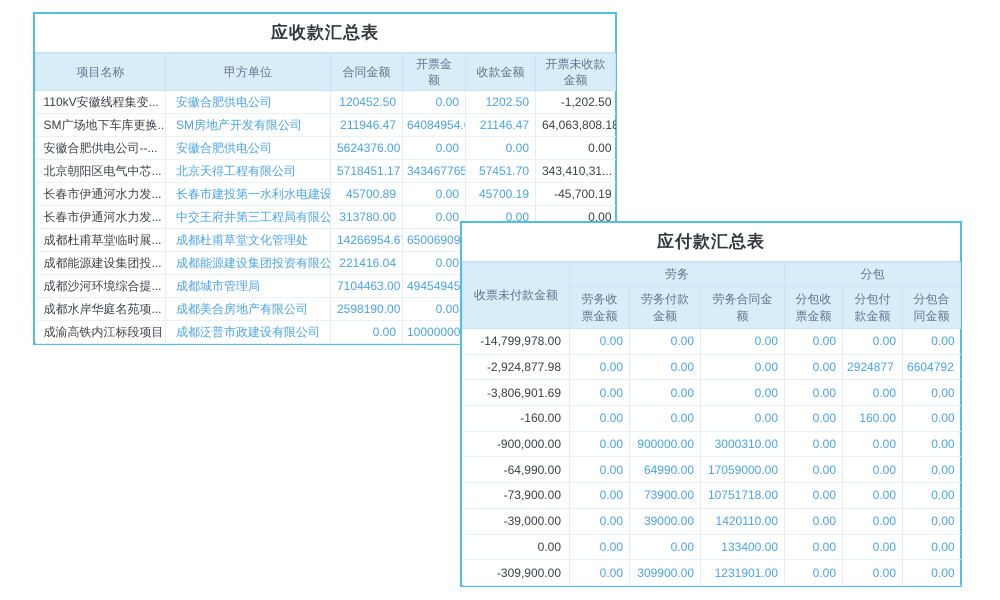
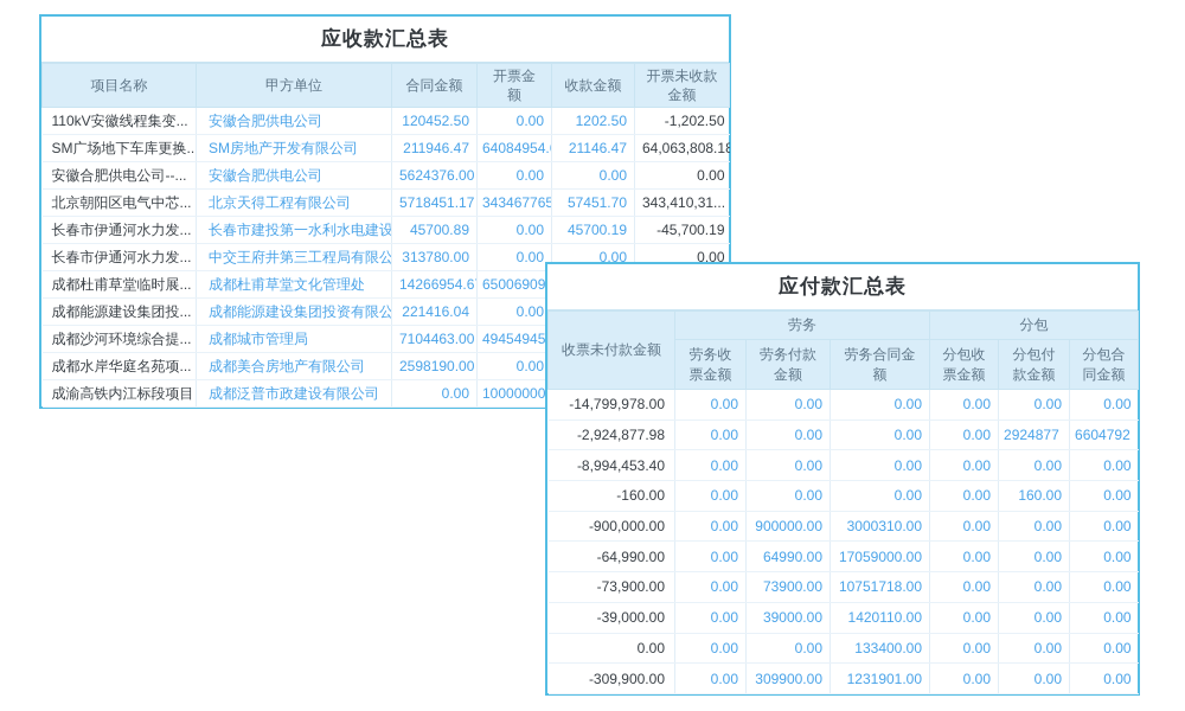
  应收款汇总表
  项目名称	甲方单位	合同金额	开票金额	收款金额	开票未收款金额
  110kV安徽线程集变...	安徽合肥供电公司	120452.50	0.00	1202.50	-1,202.50
  SM广场地下车库更换..	SM房地产开发有限公司	211946.47	64084954.	21146.47	64,063,808.18
  安徽合肥供电公司--...	安徽合肥供电公司	5624376.00	0.00	0.00	0.00
  北京朝阳区电气中芯...	北京天得工程有限公司	5718451.17	343467765	57451.70	343,410,31...
  长春市伊通河水力发...	长春市建投第一水利水电建设	45700.89	0.00	45700.19	-45,700.19
  长春市伊通河水力发...	中交王府井第三工程局有限公	313780.00	0.00	0.00	0.00
  成都杜甫草堂临时展...	成都杜甫草堂文化管理处	14266954.6	65006909
  成都能源建设集团投...	成都能源建设集团投资有限公	221416.04	0.00
  成都沙河环境综合提...	成都城市管理局	7104463.00	49454945
  成都水岸华庭名苑项...	成都美合房地产有限公司	2598190.00	0.00
  成渝高铁内江标段项目	成都泛普市政建设有限公司	0.00	10000000
  应付款汇总表
  收票未付款金额	劳务	分包
  劳务收票金额	劳务付款金额	劳务合同金额	分包收票金额	分包付款金额	分包合同金额
  -14,799,978.00	0.00	0.00	0.00	0.00	0.00	0.00
  -2,924,877.98	0.00	0.00	0.00	0.00	2924877	6604792
- -3,806,901.69	0.00	0.00	0.00	0.00	0.00	0.00
+ -8,994,453.40	0.00	0.00	0.00	0.00	0.00	0.00
  -160.00	0.00	0.00	0.00	0.00	160.00	0.00
  -900,000.00	0.00	900000.00	3000310.00	0.00	0.00	0.00
  -64,990.00	0.00	64990.00	17059000.00	0.00	0.00	0.00
  -73,900.00	0.00	73900.00	10751718.00	0.00	0.00	0.00
  -39,000.00	0.00	39000.00	1420110.00	0.00	0.00	0.00
  0.00	0.00	0.00	133400.00	0.00	0.00	0.00
  -309,900.00	0.00	309900.00	1231901.00	0.00	0.00	0.00
